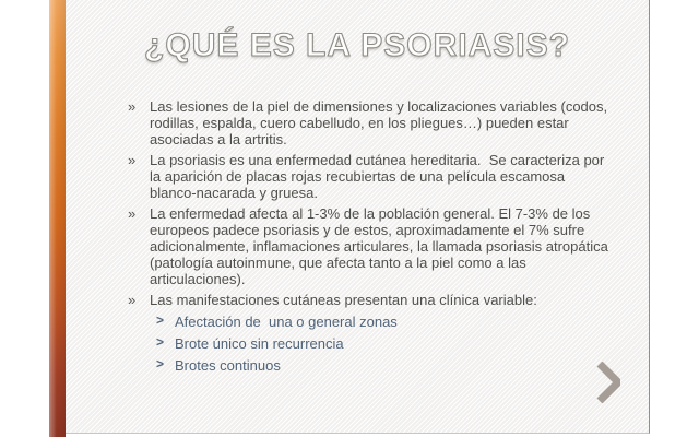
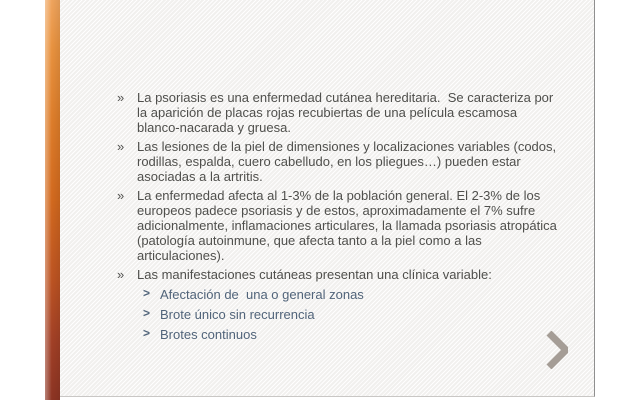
- ¿QUÉ ES LA PSORIASIS?
  »
- Las lesiones de la piel de dimensiones y localizaciones variables (codos, rodillas, espalda, cuero cabelludo, en los pliegues…) pueden estar asociadas a la artritis.
+ La psoriasis es una enfermedad cutánea hereditaria. Se caracteriza por la aparición de placas rojas recubiertas de una película escamosa blanco-nacarada y gruesa.
  »
- La psoriasis es una enfermedad cutánea hereditaria. Se caracteriza por la aparición de placas rojas recubiertas de una película escamosa blanco-nacarada y gruesa.
+ Las lesiones de la piel de dimensiones y localizaciones variables (codos, rodillas, espalda, cuero cabelludo, en los pliegues…) pueden estar asociadas a la artritis.
  »
- La enfermedad afecta al 1-3% de la población general. El 7-3% de los europeos padece psoriasis y de estos, aproximadamente el 7% sufre adicionalmente, inflamaciones articulares, la llamada psoriasis atropática (patología autoinmune, que afecta tanto a la piel como a las articulaciones).
+ La enfermedad afecta al 1-3% de la población general. El 2-3% de los europeos padece psoriasis y de estos, aproximadamente el 7% sufre adicionalmente, inflamaciones articulares, la llamada psoriasis atropática (patología autoinmune, que afecta tanto a la piel como a las articulaciones).
  »
  Las manifestaciones cutáneas presentan una clínica variable:
  >
  Afectación de una o general zonas
  >
  Brote único sin recurrencia
  >
  Brotes continuos
